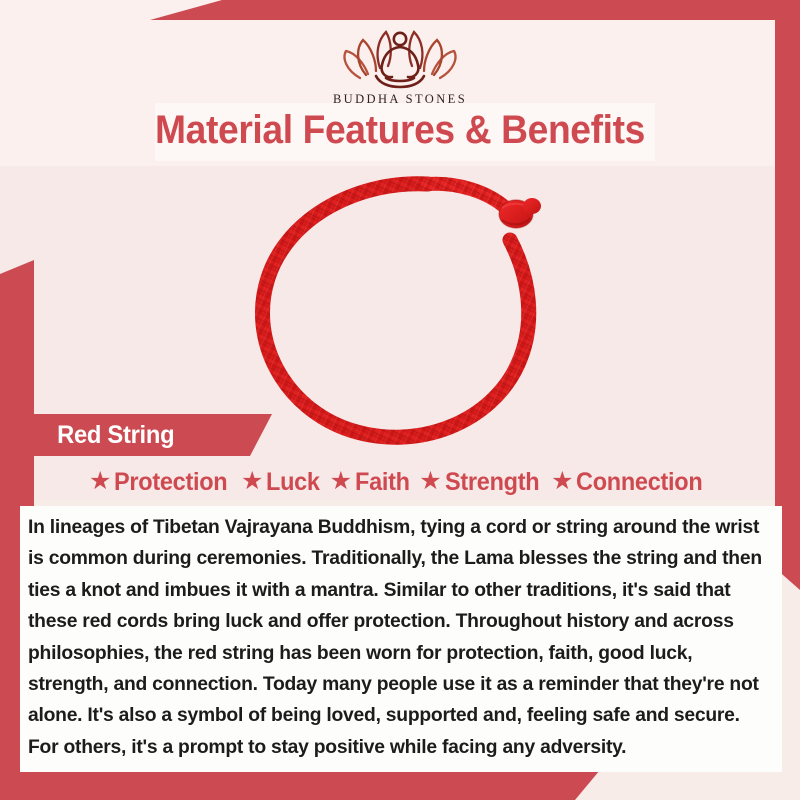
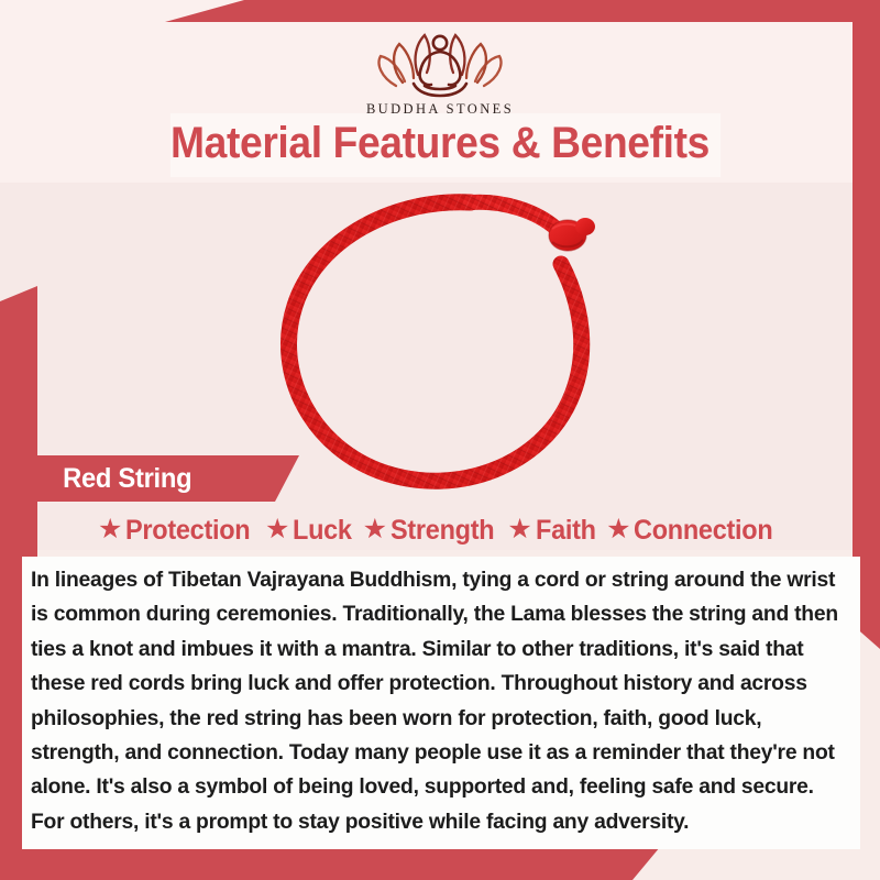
  BUDDHA STONES
  Material Features & Benefits
  Red String
  ★
  Protection
  ★
  Luck
  ★
- Faith
+ Strength
  ★
- Strength
+ Faith
  ★
  Connection
  In lineages of Tibetan Vajrayana Buddhism, tying a cord or string around the wrist is common during ceremonies. Traditionally, the Lama blesses the string and then ties a knot and imbues it with a mantra. Similar to other traditions, it's said that these red cords bring luck and offer protection. Throughout history and across philosophies, the red string has been worn for protection, faith, good luck, strength, and connection. Today many people use it as a reminder that they're not alone. It's also a symbol of being loved, supported and, feeling safe and secure. For others, it's a prompt to stay positive while facing any adversity.
